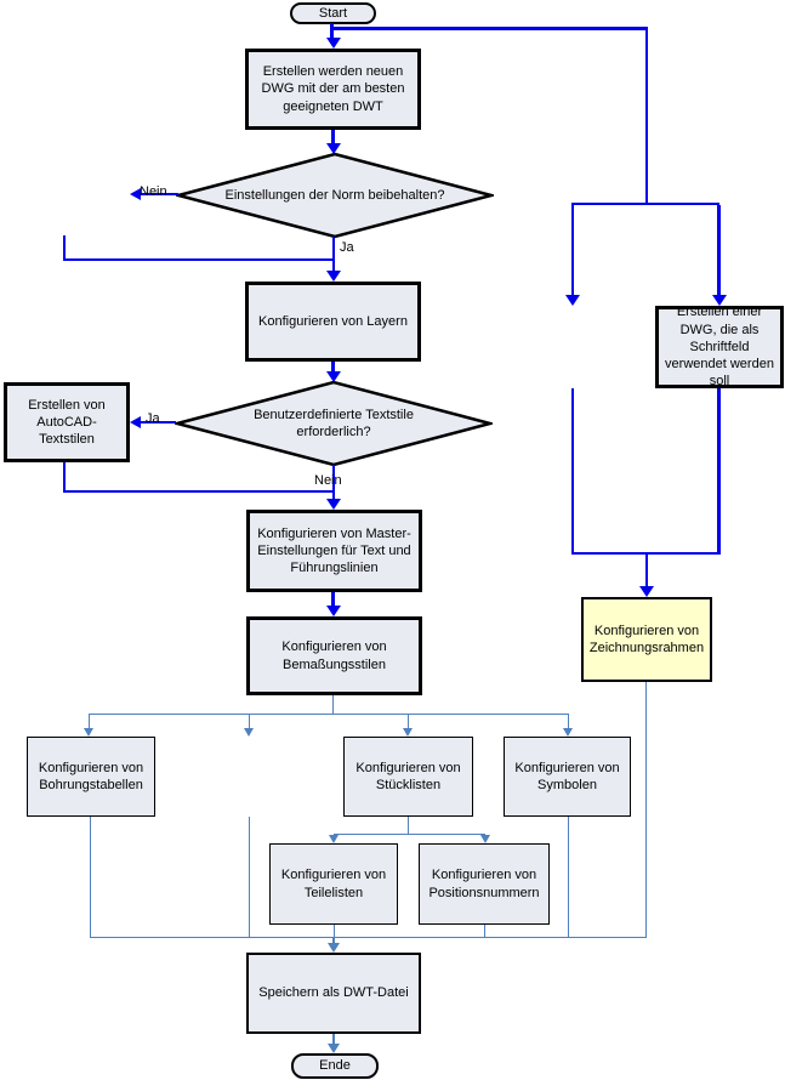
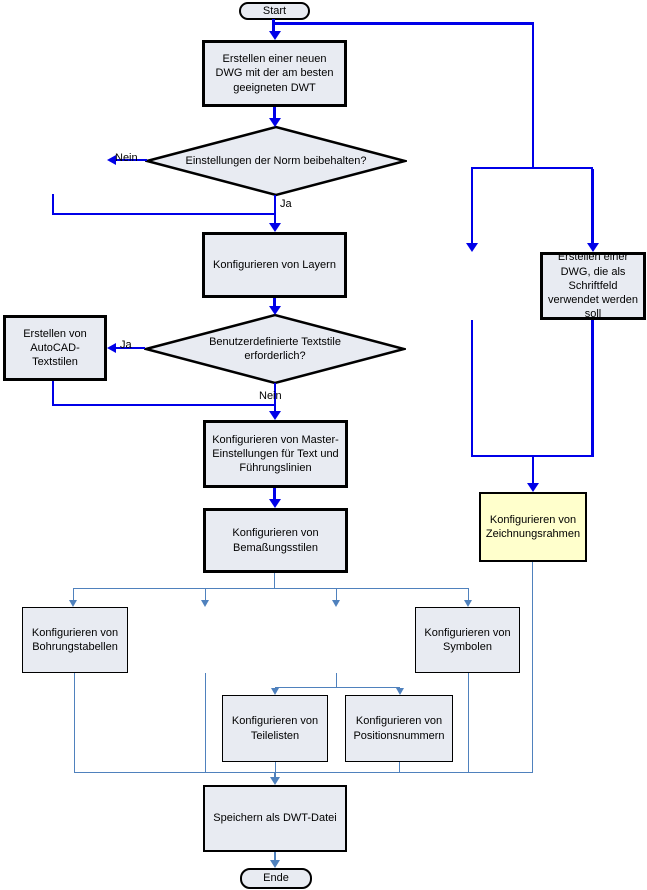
  Start
  Ende
- Erstellen werden neuen DWG mit der am besten geeigneten DWT
+ Erstellen einer neuen DWG mit der am besten geeigneten DWT
  Konfigurieren von Layern
  Erstellen von AutoCAD-Textstilen
  Konfigurieren von Master-Einstellungen für Text und Führungslinien
  Konfigurieren von Bemaßungsstilen
  Einstellungen der Norm beibehalten?
  Benutzerdefinierte Textstile erforderlich?
  Erstellen einer DWG, die als Schriftfeld verwendet werden soll
  Konfigurieren von Zeichnungsrahmen
  Konfigurieren von Bohrungstabellen
- Konfigurieren von Stücklisten
  Konfigurieren von Symbolen
  Konfigurieren von Teilelisten
  Konfigurieren von Positionsnummern
  Speichern als DWT-Datei
  Nein
  Ja
  Ja
  Nein
